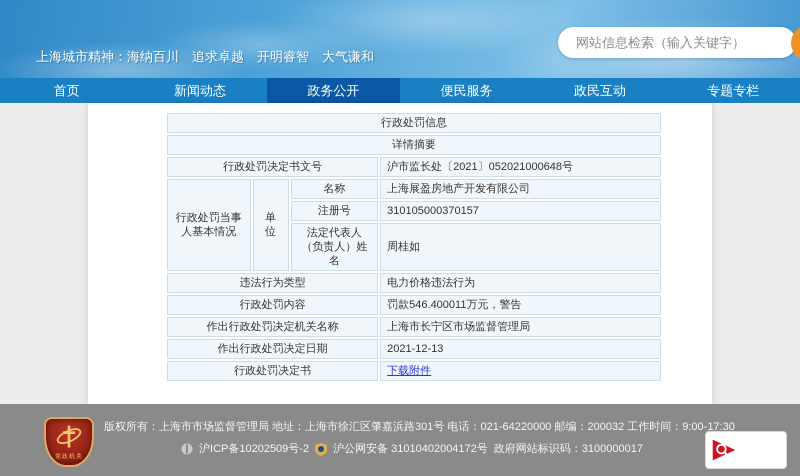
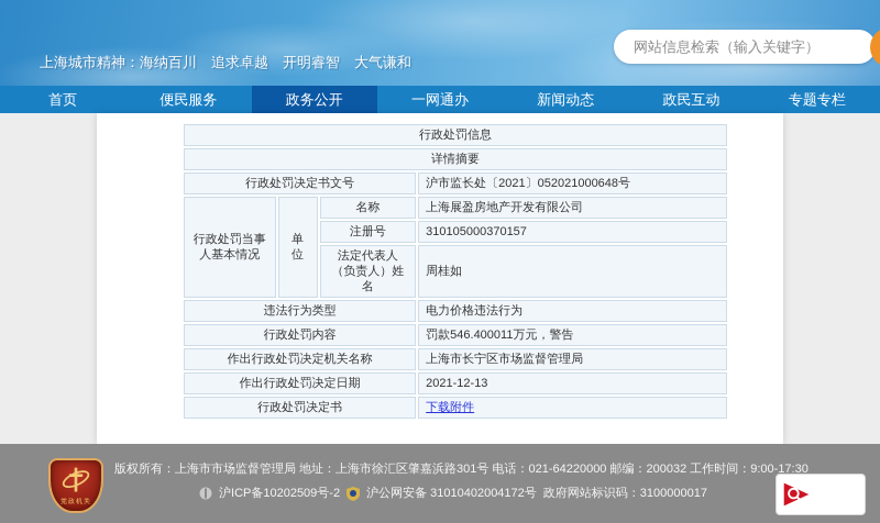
  上海城市精神：海纳百川 追求卓越 开明睿智 大气谦和
  网站信息检索（输入关键字）
  首页
- 新闻动态
+ 便民服务
  政务公开
+ 一网通办
- 便民服务
+ 新闻动态
  政民互动
  专题专栏
  行政处罚信息
  详情摘要
  行政处罚决定书文号	沪市监长处〔2021〕052021000648号
  行政处罚当事人基本情况	单位	名称	上海展盈房地产开发有限公司
  注册号	310105000370157
  法定代表人（负责人）姓名	周桂如
  违法行为类型	电力价格违法行为
  行政处罚内容	罚款546.400011万元，警告
  作出行政处罚决定机关名称	上海市长宁区市场监督管理局
  作出行政处罚决定日期	2021-12-13
  行政处罚决定书	下载附件
  版权所有：上海市市场监督管理局 地址：上海市徐汇区肇嘉浜路301号 电话：021-64220000 邮编：200032 工作时间：9:00-17:30
  沪ICP备10202509号-2
  沪公网安备 31010402004172号
  政府网站标识码：3100000017
